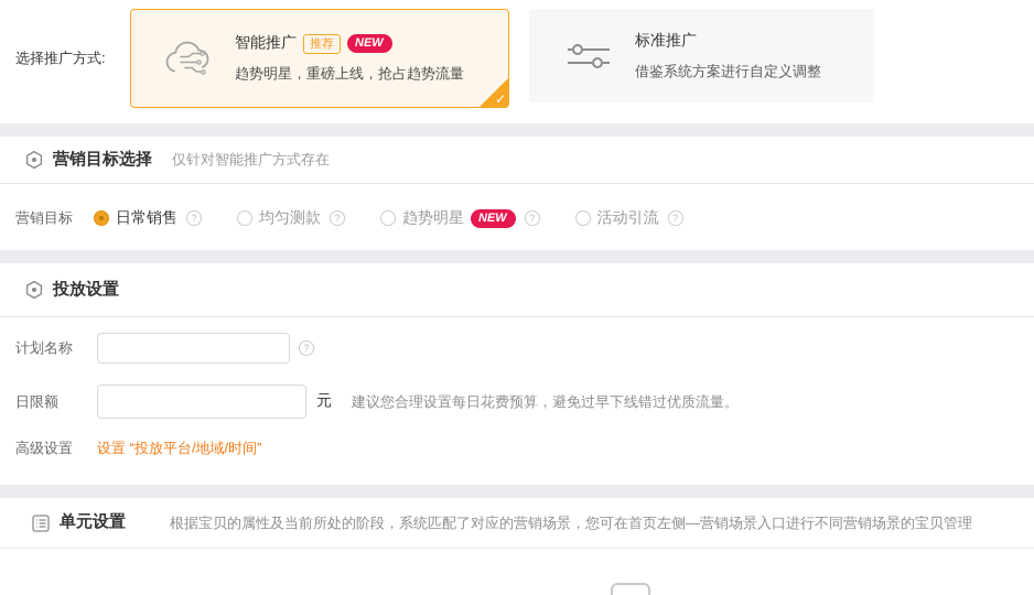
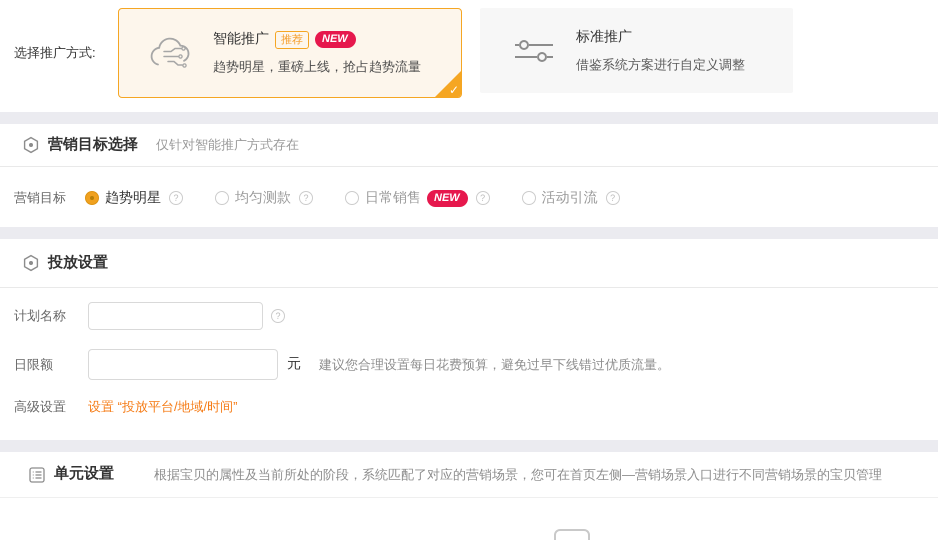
  选择推广方式:
  智能推广
  推荐
  NEW
  趋势明星，重磅上线，抢占趋势流量
  ✓
  标准推广
  借鉴系统方案进行自定义调整
  营销目标选择
  仅针对智能推广方式存在
  营销目标
- 日常销售
+ 趋势明星
  均匀测款
- 趋势明星
+ 日常销售
  NEW
  活动引流
  投放设置
  计划名称
  日限额
  元
  建议您合理设置每日花费预算，避免过早下线错过优质流量。
  高级设置
  设置 “投放平台/地域/时间”
  单元设置
  根据宝贝的属性及当前所处的阶段，系统匹配了对应的营销场景，您可在首页左侧—营销场景入口进行不同营销场景的宝贝管理
